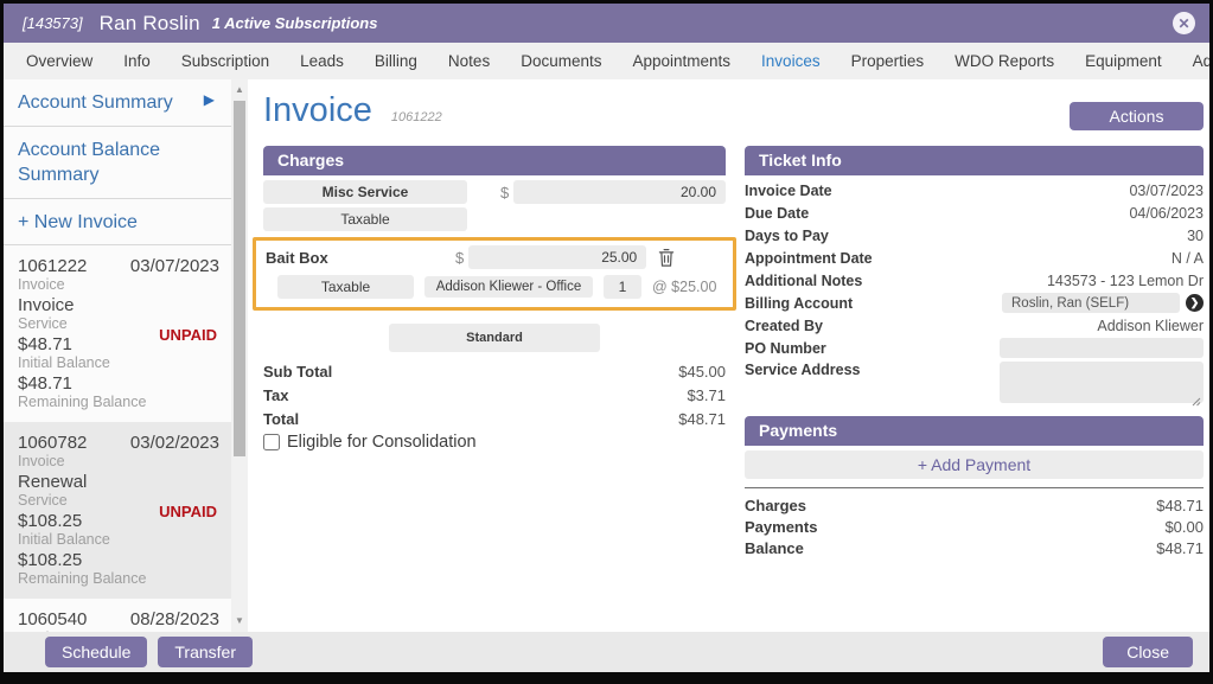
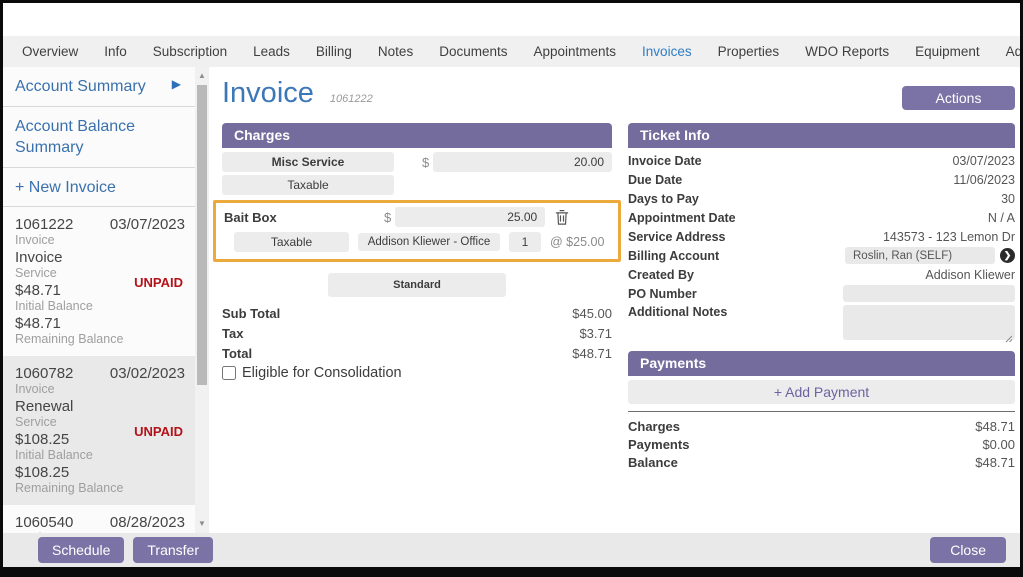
- [143573]
- Ran Roslin
- 1 Active Subscriptions
- ✕
  Overview
  Info
  Subscription
  Leads
  Billing
  Notes
  Documents
  Appointments
  Invoices
  Properties
  WDO Reports
  Equipment
  Account Summary
  ▶
  Account Balance Summary
  + New Invoice
  1061222
  03/07/2023
  Invoice
  Invoice
  Service
  $48.71
  UNPAID
  Initial Balance
  $48.71
  Remaining Balance
  1060782
  03/02/2023
  Invoice
  Renewal
  Service
  $108.25
  UNPAID
  Initial Balance
  $108.25
  Remaining Balance
  1060540
  08/28/2023
  ▲
  ▼
  Invoice
  1061222
  Charges
  Misc Service
  $
  20.00
  Taxable
  Bait Box
  $
  25.00
  Taxable
  Addison Kliewer - Office
  1
  @ $25.00
  Standard
  Sub Total
  $45.00
  Tax
  $3.71
  Total
  $48.71
  Eligible for Consolidation
  Actions
  Ticket Info
  Invoice Date
  03/07/2023
  Due Date
- 04/06/2023
+ 11/06/2023
  Days to Pay
  30
  Appointment Date
  N / A
- Additional Notes
+ Service Address
  143573 - 123 Lemon Dr
  Billing Account
  Roslin, Ran (SELF)
  ❯
  Created By
  Addison Kliewer
  PO Number
- Service Address
+ Additional Notes
  Payments
  + Add Payment
  Charges
  $48.71
  Payments
  $0.00
  Balance
  $48.71
  Schedule
  Transfer
  Close
